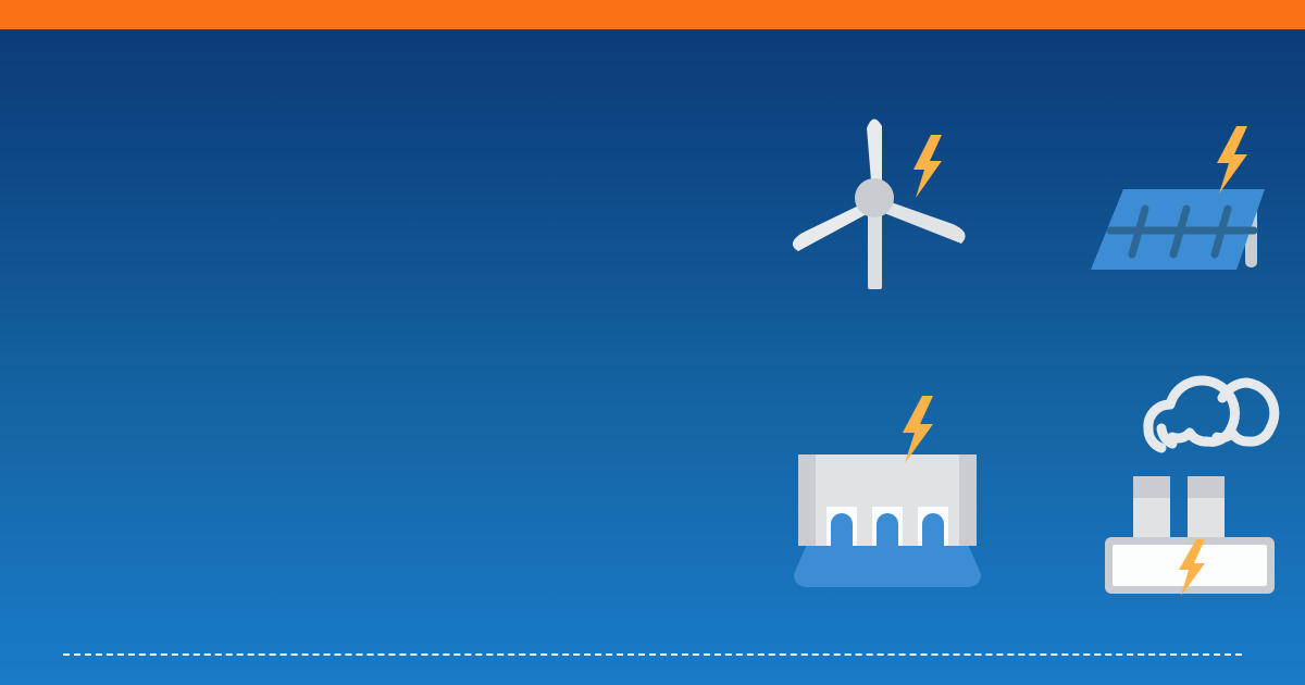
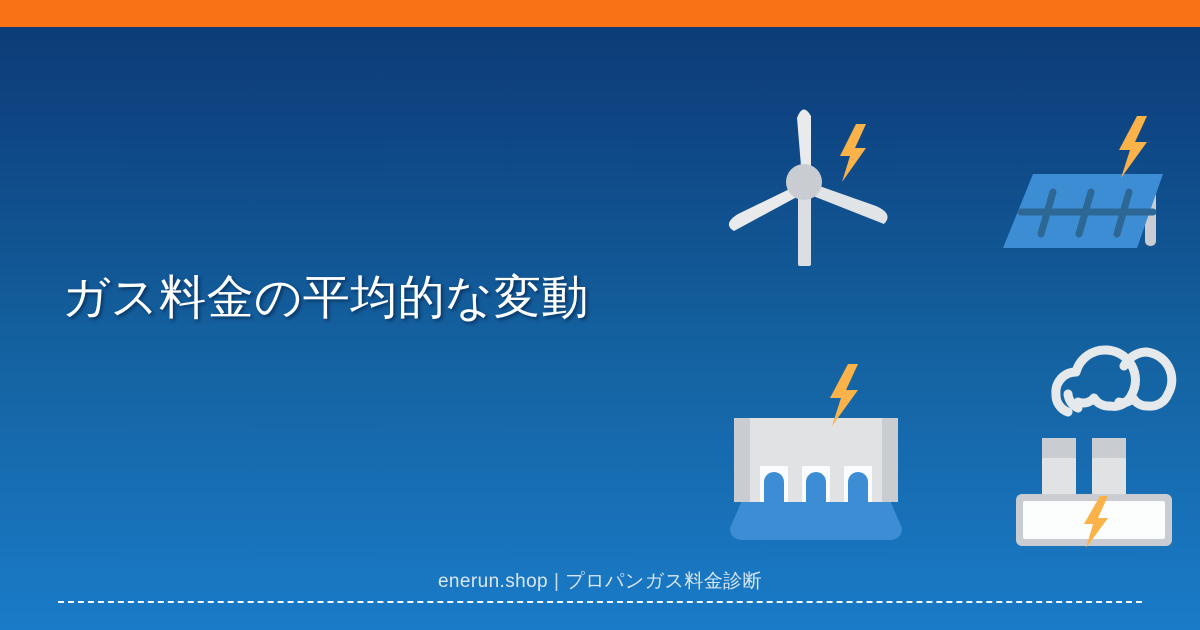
+ ガス料金の平均的な変動
+ enerun.shop | プロパンガス料金診断
